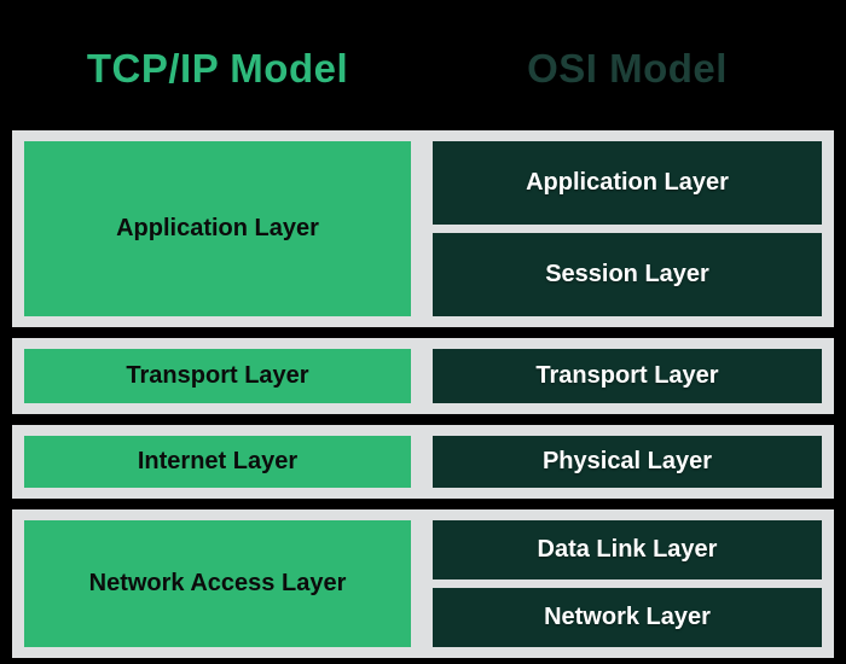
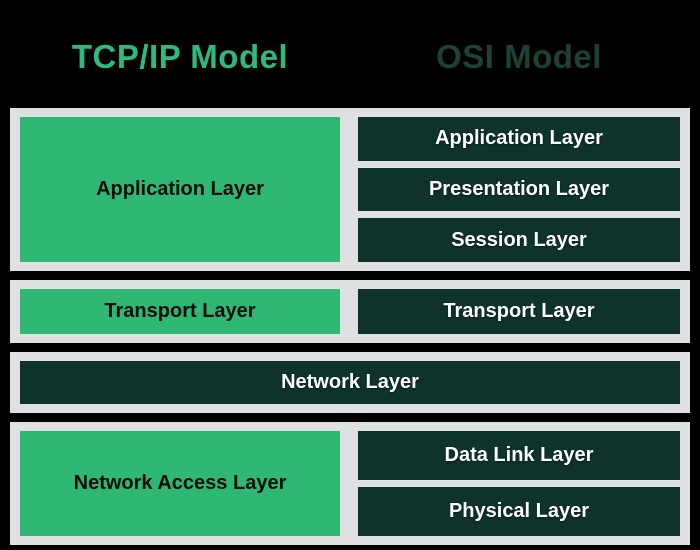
  TCP/IP Model
  OSI Model
  Application Layer
  Application Layer
+ Presentation Layer
  Session Layer
  Transport Layer
  Transport Layer
- Internet Layer
- Physical Layer
+ Network Layer
  Network Access Layer
  Data Link Layer
- Network Layer
+ Physical Layer
